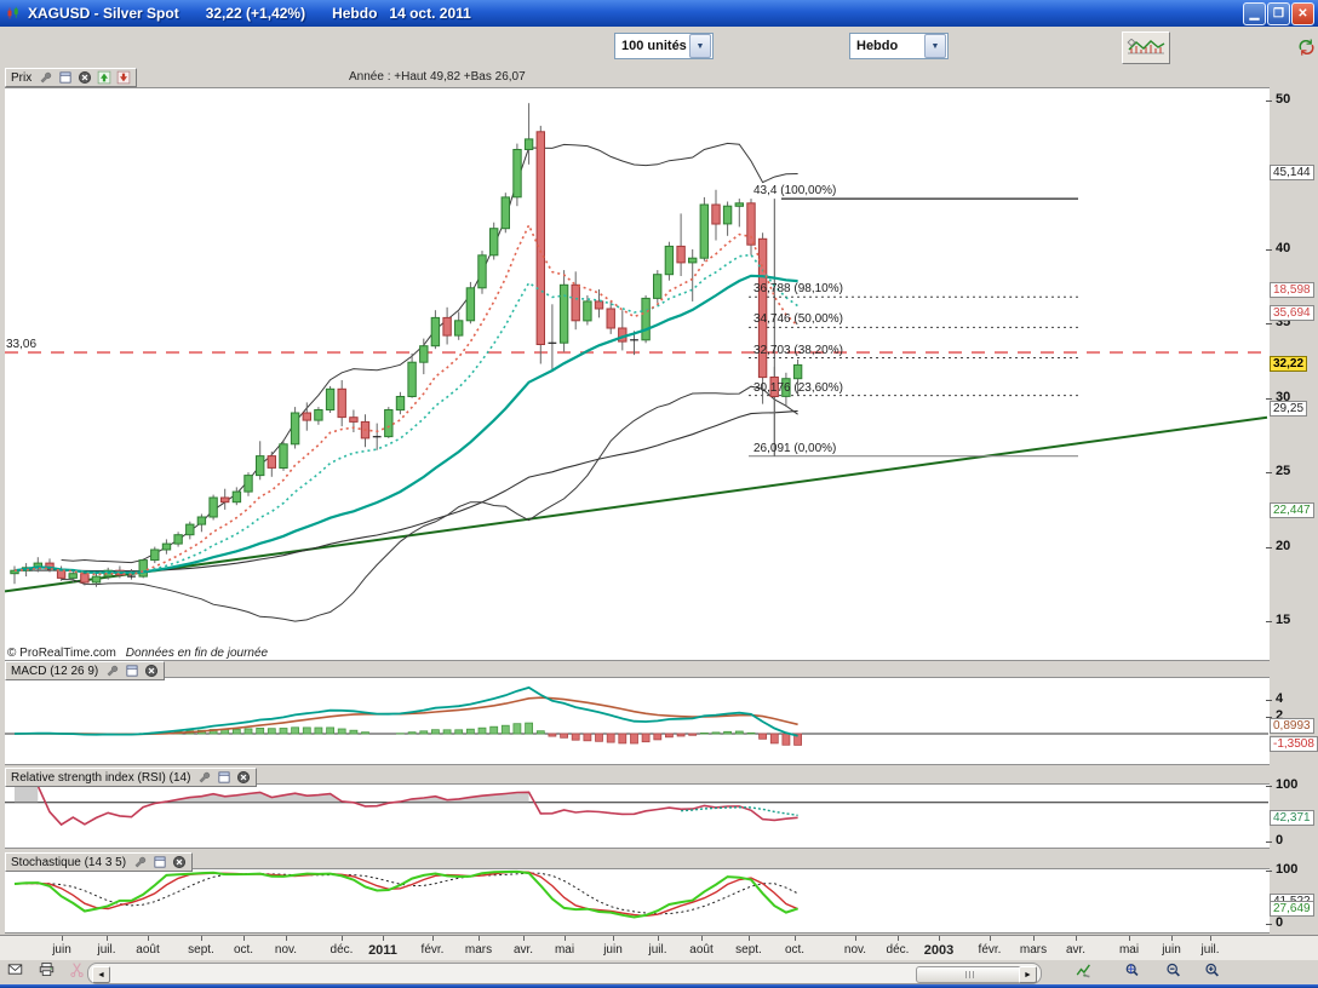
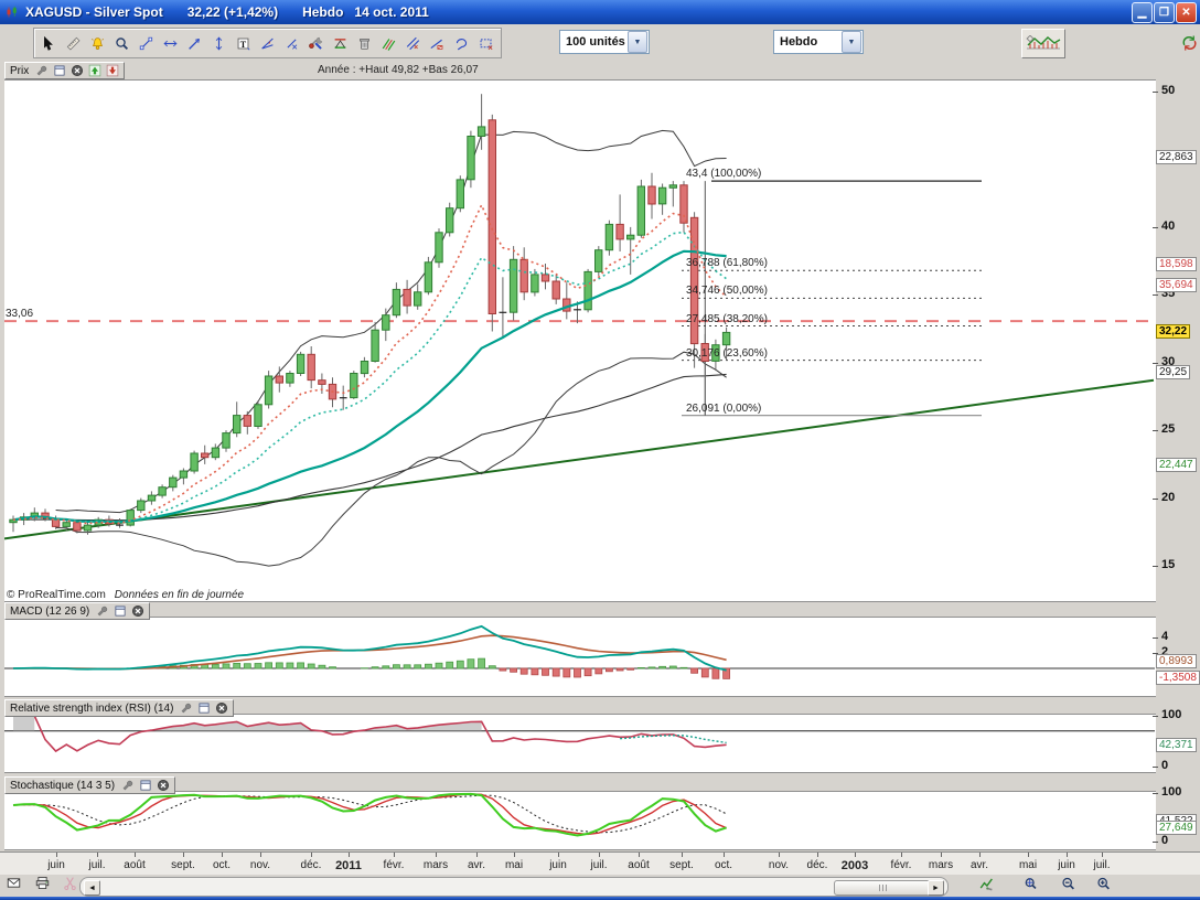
  XAGUSD - Silver Spot
  32,22 (+1,42%)
  Hebdo
  14 oct. 2011
  ▁
  ❐
  ✕
+ T
  100 unités
  Hebdo
  Prix
  Année : +Haut 49,82 +Bas 26,07
  © ProRealTime.com Données en fin de journée
  MACD (12 26 9)
  Relative strength index (RSI) (14)
  Stochastique (14 3 5)
  juin
  juil.
  août
  sept.
  oct.
  nov.
  déc.
  2011
  févr.
  mars
  avr.
  mai
  juin
  juil.
  août
  sept.
  oct.
  nov.
  déc.
  2003
  févr.
  mars
  avr.
  mai
  juin
  juil.
  43,4 (100,00%)
- 36,788 (98,10%)
+ 36,788 (61,80%)
  34,746 (50,00%)
- 32,703 (38,20%)
+ 27,485 (38,20%)
  30,176 (23,60%)
  26,091 (0,00%)
  33,06
  50
- 45,144
+ 22,863
  40
  18,598
  35,694
  35
  32,22
  30
  29,25
  25
  22,447
  20
  15
  4
  2
  0,8993
  -1,3508
  100
  42,371
  0
  100
  27,649
  0
